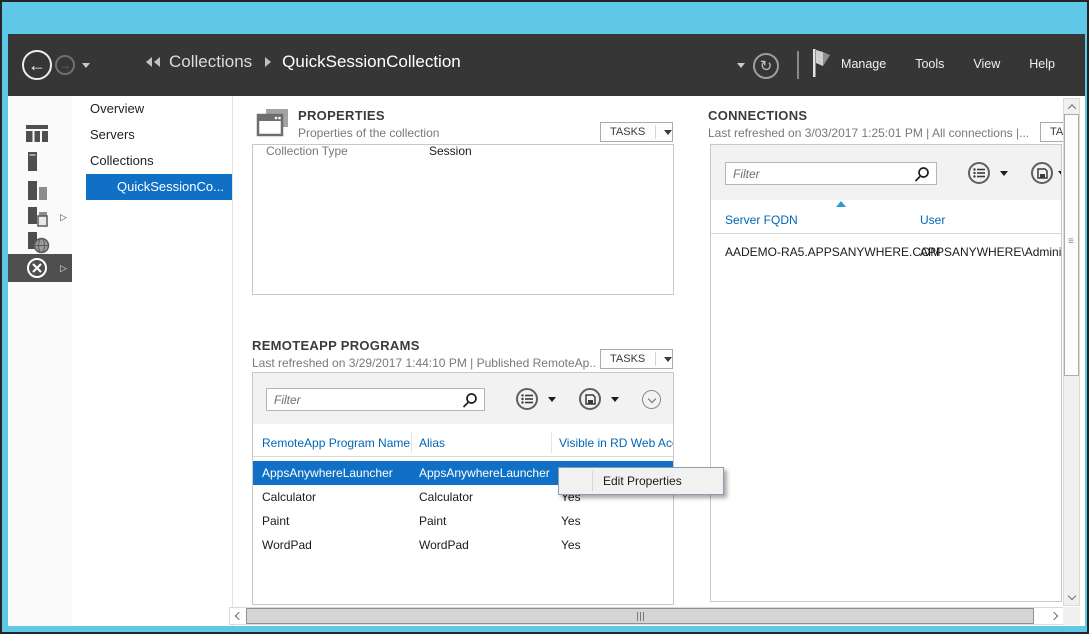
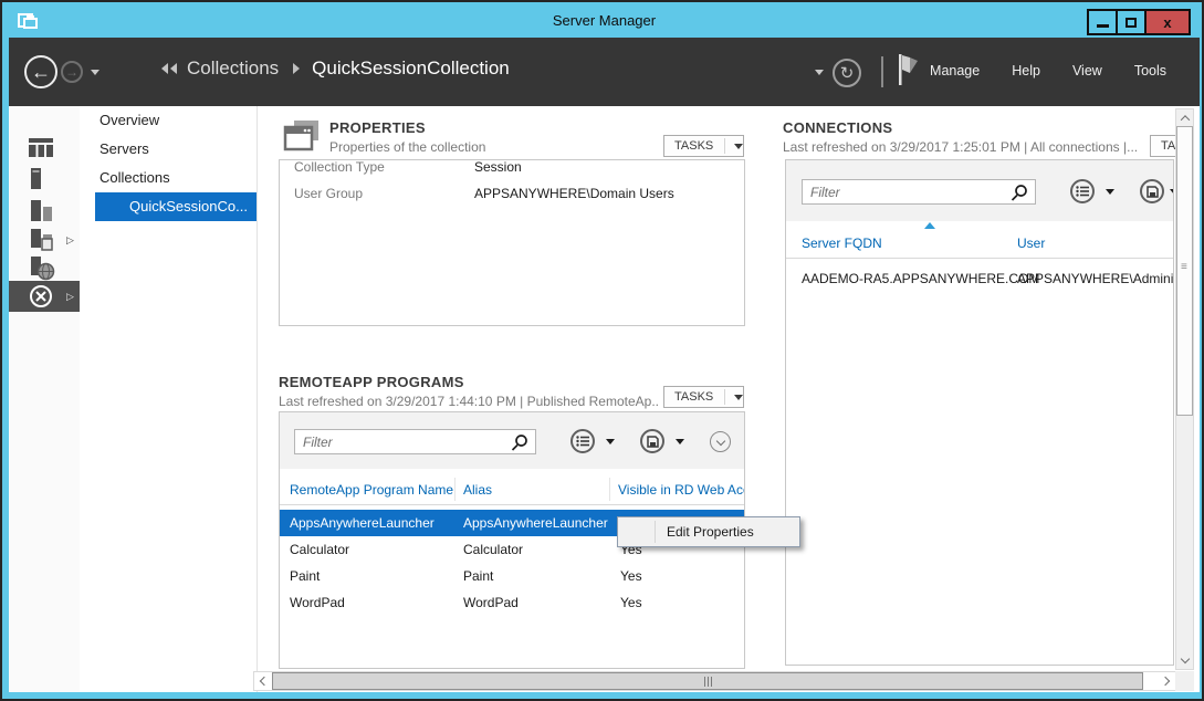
+ Server Manager
+ x
  ←
  →
  Collections
  QuickSessionCollection
  ↻
  Manage
- Tools
+ Help
  View
- Help
+ Tools
  ▷
  ▷
  Overview
  Servers
  Collections
  QuickSessionCo...
  PROPERTIES
  Properties of the collection
  TASKS
  Collection Type
  Session
+ User Group
+ APPSANYWHERE\Domain Users
  REMOTEAPP PROGRAMS
  Last refreshed on 3/29/2017 1:44:10 PM | Published RemoteAp..
  TASKS
  Filter
  RemoteApp Program Name
  Alias
  Visible in RD Web Ac
  AppsAnywhereLauncher
  AppsAnywhereLauncher
  Calculator
  Calculator
  Yes
  Paint
  Paint
  Yes
  WordPad
  WordPad
  Yes
  CONNECTIONS
- Last refreshed on 3/03/2017 1:25:01 PM | All connections |...
+ Last refreshed on 3/29/2017 1:25:01 PM | All connections |...
  Filter
  Server FQDN
  User
  AADEMO-RA5.APPSANYWHERE.COM
  APPSANYWHERE\Admini
  Edit Properties
  ≡
